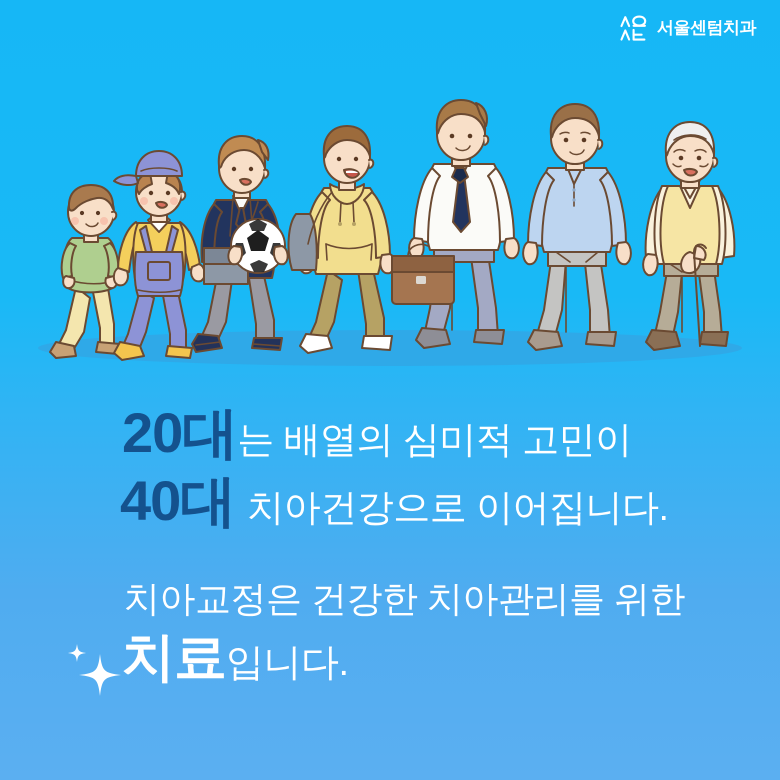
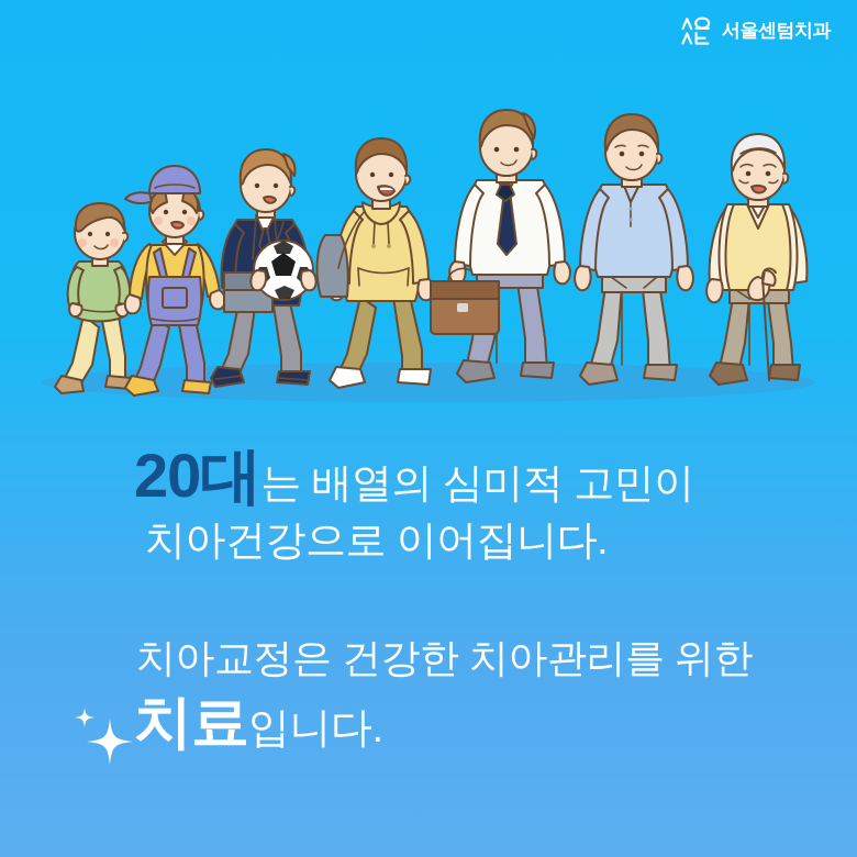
  서울센텀치과
  20대
  는 배열의 심미적 고민이
- 40대
  치아건강으로 이어집니다.
  치아교정은 건강한 치아관리를 위한
  치료
  입니다.
